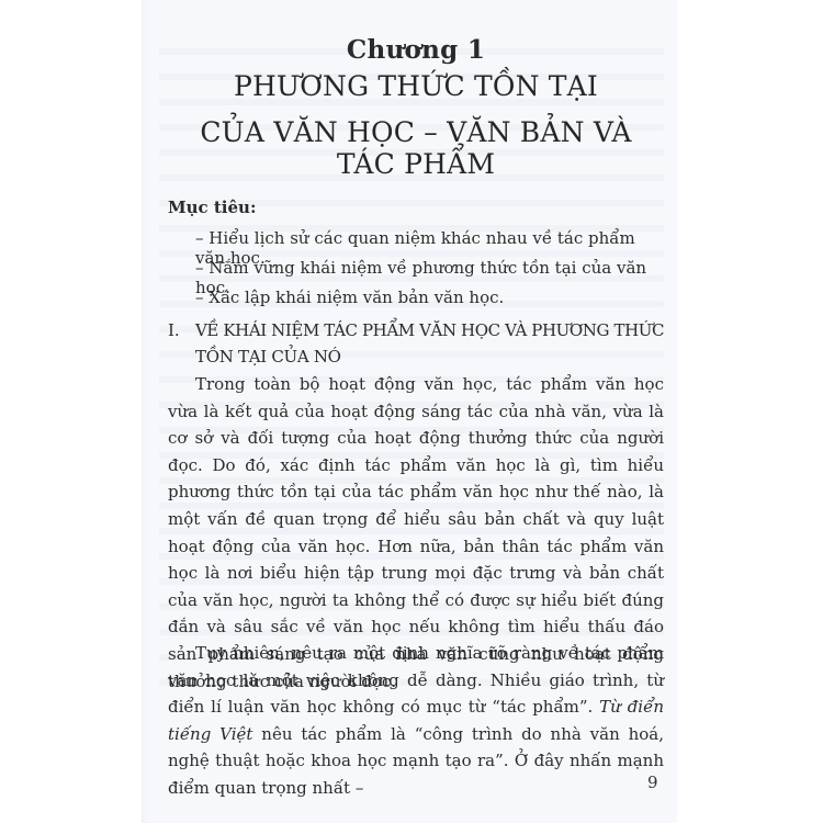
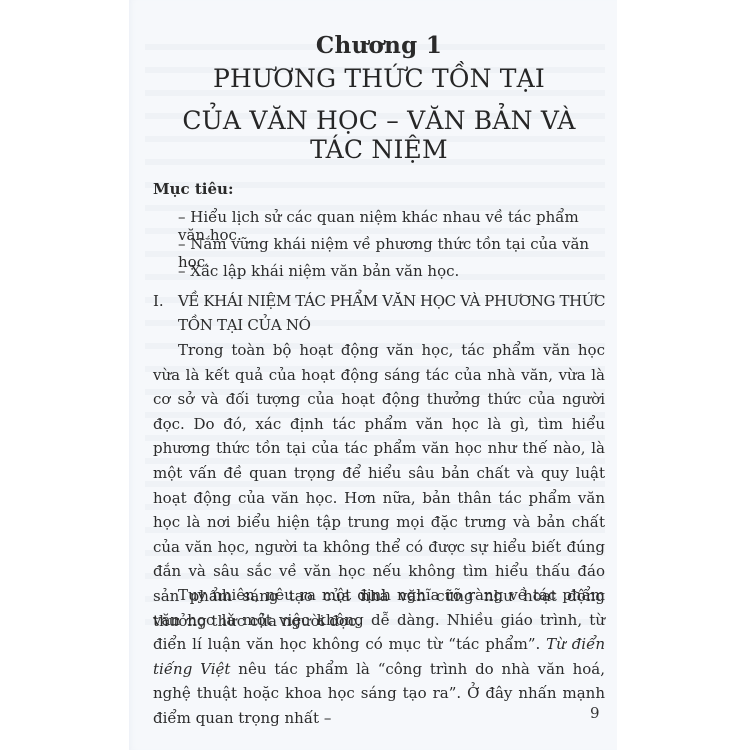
  Chương 1
  PHƯƠNG THỨC TỒN TẠI
- CỦA VĂN HỌC – VĂN BẢN VÀ TÁC PHẨM
+ CỦA VĂN HỌC – VĂN BẢN VÀ TÁC NIỆM
  Mục tiêu:
  – Hiểu lịch sử các quan niệm khác nhau về tác phẩm văn học.
  – Nắm vững khái niệm về phương thức tồn tại của văn học.
  – Xác lập khái niệm văn bản văn học.
  I.
  VỀ KHÁI NIỆM TÁC PHẨM VĂN HỌC VÀ PHƯƠNG THỨC
  TỒN TẠI CỦA NÓ
  Trong toàn bộ hoạt động văn học, tác phẩm văn học vừa là kết quả của hoạt động sáng tác của nhà văn, vừa là cơ sở và đối tượng của hoạt động thưởng thức của người đọc. Do đó, xác định tác phẩm văn học là gì, tìm hiểu phương thức tồn tại của tác phẩm văn học như thế nào, là một vấn đề quan trọng để hiểu sâu bản chất và quy luật hoạt động của văn học. Hơn nữa, bản thân tác phẩm văn học là nơi biểu hiện tập trung mọi đặc trưng và bản chất của văn học, người ta không thể có được sự hiểu biết đúng đắn và sâu sắc về văn học nếu không tìm hiểu thấu đáo sản phẩm sáng tạo của nhà văn cũng như hoạt động thưởng thức của người đọc.
- Tuy nhiên, nêu ra một định nghĩa rõ ràng về tác phẩm văn học là một việc không dễ dàng. Nhiều giáo trình, từ điển lí luận văn học không có mục từ “tác phẩm”. Từ điển tiếng Việt nêu tác phẩm là “công trình do nhà văn hoá, nghệ thuật hoặc khoa học mạnh tạo ra”. Ở đây nhấn mạnh điểm quan trọng nhất –
+ Tuy nhiên, nêu ra một định nghĩa rõ ràng về tác phẩm văn học là một việc không dễ dàng. Nhiều giáo trình, từ điển lí luận văn học không có mục từ “tác phẩm”. Từ điển tiếng Việt nêu tác phẩm là “công trình do nhà văn hoá, nghệ thuật hoặc khoa học sáng tạo ra”. Ở đây nhấn mạnh điểm quan trọng nhất –
  9
